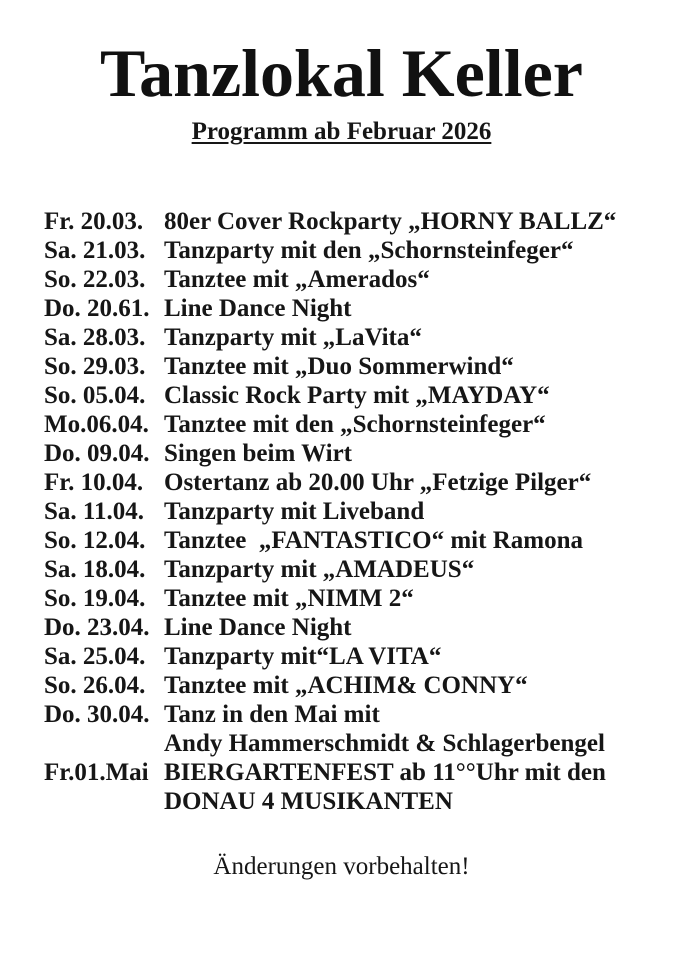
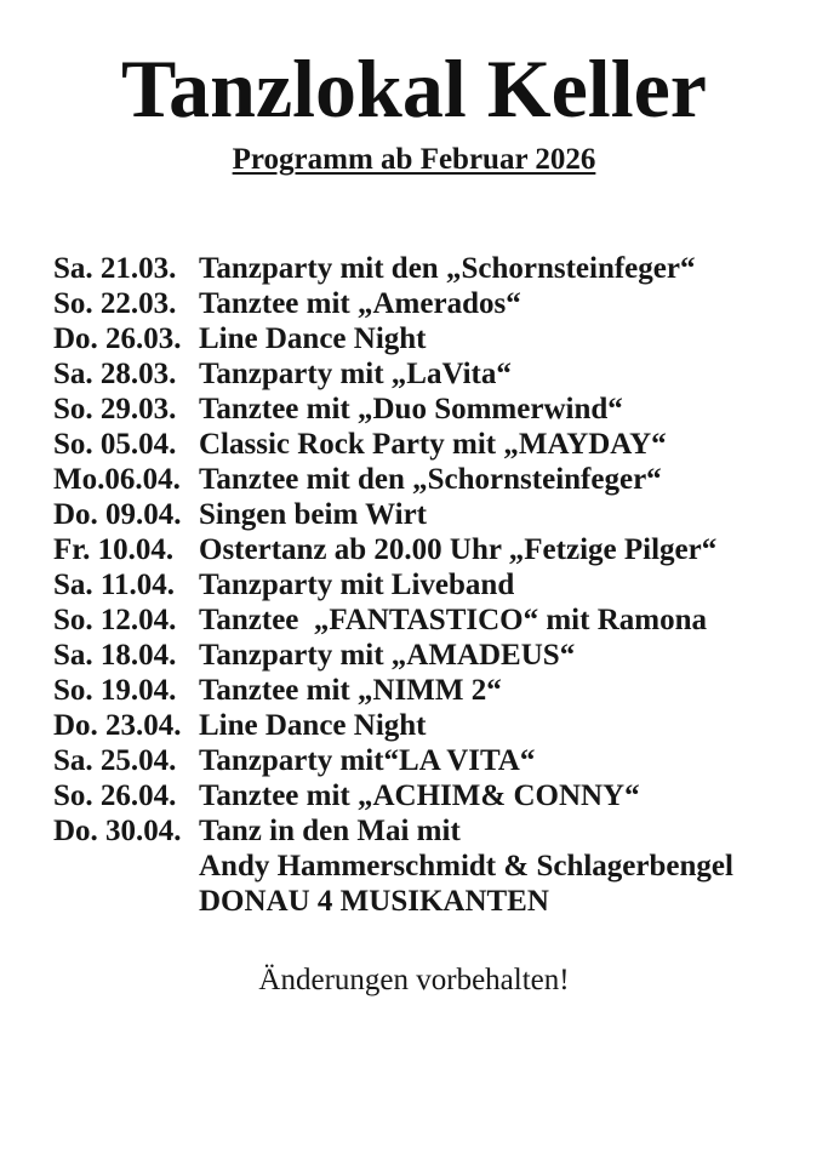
  Tanzlokal Keller
  Programm ab Februar 2026
- Fr. 20.03.
- 80er Cover Rockparty „HORNY BALLZ“
  Sa. 21.03.
  Tanzparty mit den „Schornsteinfeger“
  So. 22.03.
  Tanztee mit „Amerados“
- Do. 20.61.
+ Do. 26.03.
  Line Dance Night
  Sa. 28.03.
  Tanzparty mit „LaVita“
  So. 29.03.
  Tanztee mit „Duo Sommerwind“
  So. 05.04.
  Classic Rock Party mit „MAYDAY“
  Mo.06.04.
  Tanztee mit den „Schornsteinfeger“
  Do. 09.04.
  Singen beim Wirt
  Fr. 10.04.
  Ostertanz ab 20.00 Uhr „Fetzige Pilger“
  Sa. 11.04.
  Tanzparty mit Liveband
  So. 12.04.
  Tanztee „FANTASTICO“ mit Ramona
  Sa. 18.04.
  Tanzparty mit „AMADEUS“
  So. 19.04.
  Tanztee mit „NIMM 2“
  Do. 23.04.
  Line Dance Night
  Sa. 25.04.
  Tanzparty mit“LA VITA“
  So. 26.04.
  Tanztee mit „ACHIM& CONNY“
  Do. 30.04.
  Tanz in den Mai mit
  Andy Hammerschmidt & Schlagerbengel
- Fr.01.Mai
- BIERGARTENFEST ab 11°°Uhr mit den
  DONAU 4 MUSIKANTEN
  Änderungen vorbehalten!
